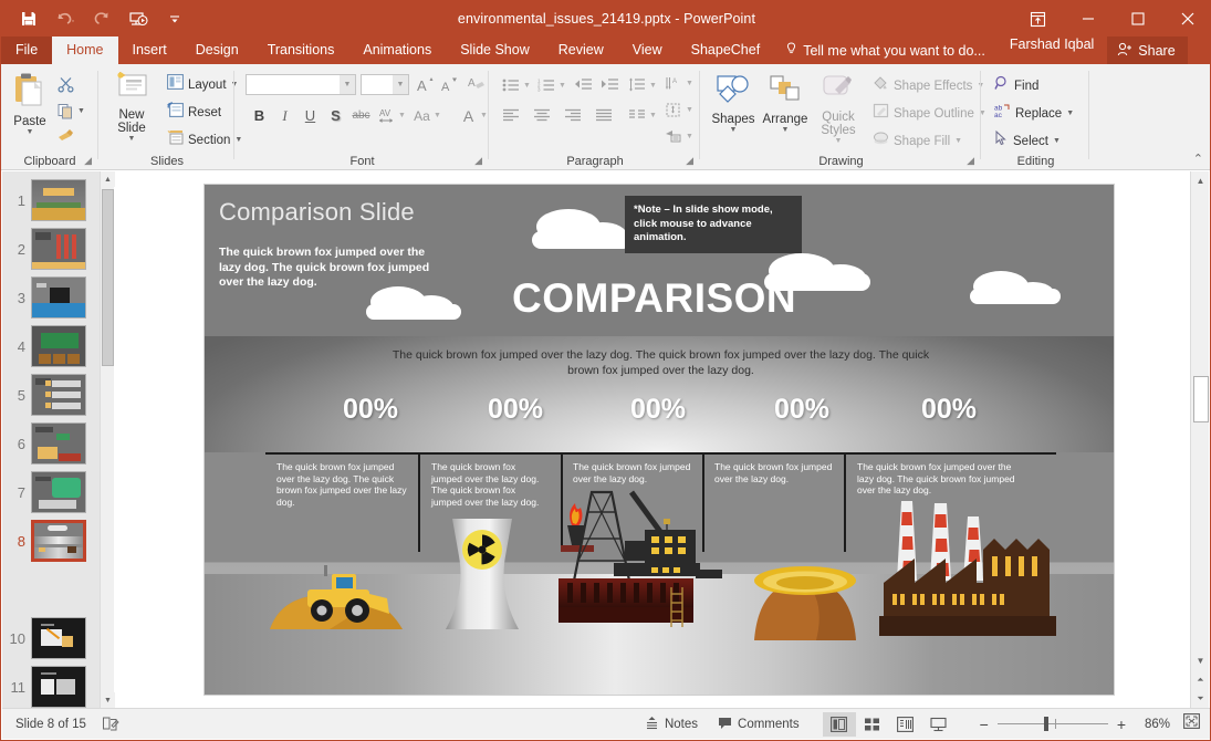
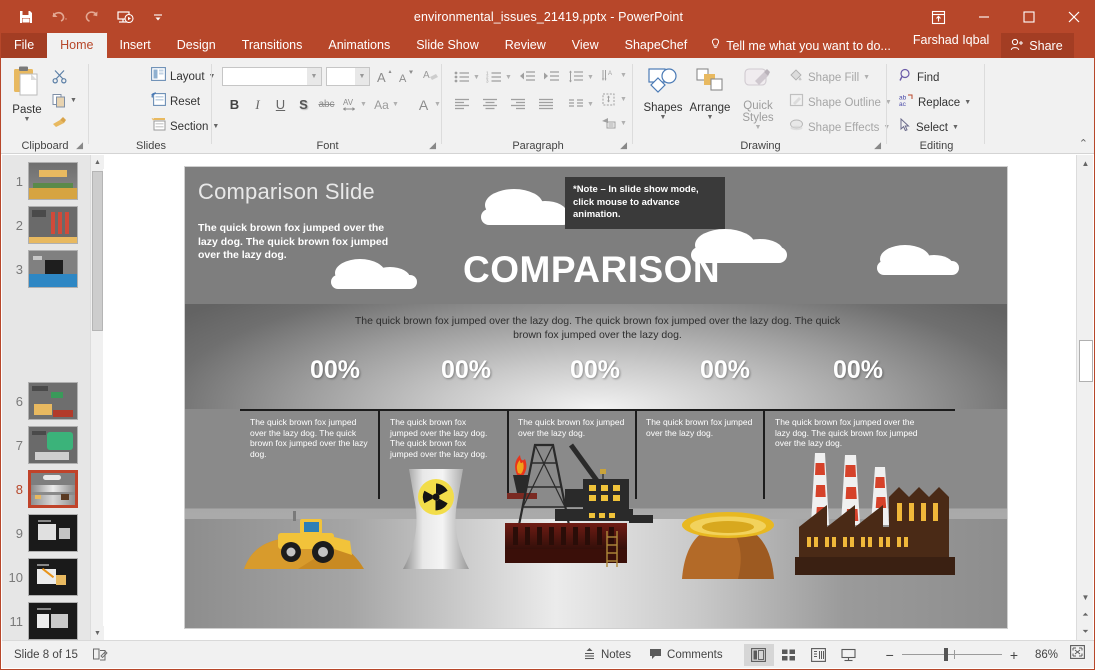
  environmental_issues_21419.pptx - PowerPoint
  File
  Home
  Insert
  Design
  Transitions
  Animations
  Slide Show
  Review
  View
  ShapeChef
  Tell me what you want to do...
  Farshad Iqbal
  Share
  Paste
  Clipboard
  ◢
- New Slide
  Layout
  Reset
  Section
  Slides
  A
  A
  A
  B
  I
  U
  S
  abc
  AV
  Aa
  A
  Font
  ◢
  Paragraph
  ◢
  Shapes
  Arrange
  Quick Styles
- Shape Effects
+ Shape Fill
  Shape Outline
- Shape Fill
+ Shape Effects
  Drawing
  ◢
  Find
  Replace
  Select
  Editing
  ⌃
  1
  2
  3
- 4
- 5
  6
  7
  8
+ 9
  10
  11
  Comparison Slide
  The quick brown fox jumped over the lazy dog. The quick brown fox jumped over the lazy dog.
  *Note – In slide show mode, click mouse to advance animation.
  COMPARISON
  The quick brown fox jumped over the lazy dog. The quick brown fox jumped over the lazy dog. The quick brown fox jumped over the lazy dog.
  00%
  00%
  00%
  00%
  00%
  The quick brown fox jumped over the lazy dog. The quick brown fox jumped over the lazy dog.
  The quick brown fox jumped over the lazy dog. The quick brown fox jumped over the lazy dog.
  The quick brown fox jumped over the lazy dog.
  The quick brown fox jumped over the lazy dog.
  The quick brown fox jumped over the lazy dog. The quick brown fox jumped over the lazy dog.
  ▲
  ▼
  ⏶
  ⏷
  Slide 8 of 15
  Notes
  Comments
  −
  +
  86%
